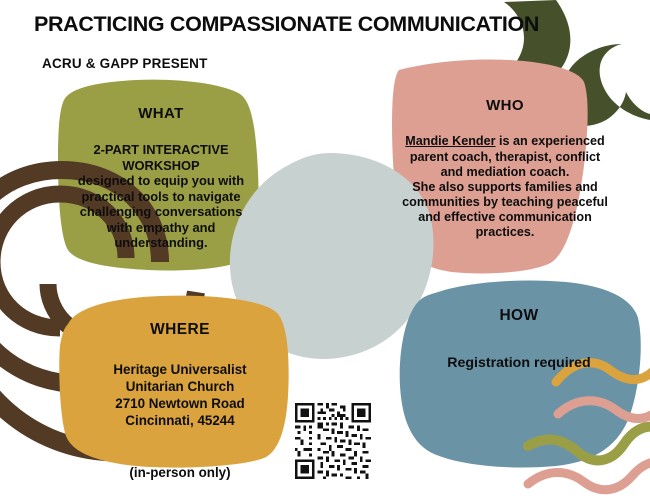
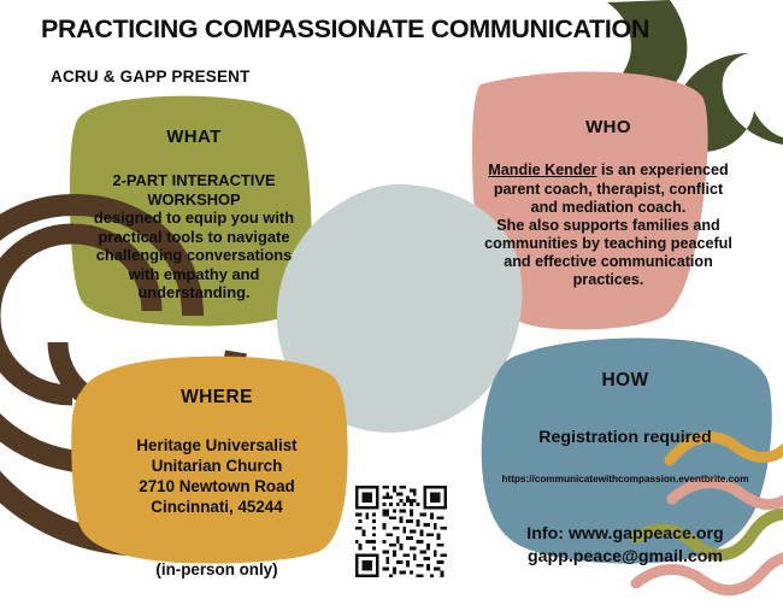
  PRACTICING COMPASSIONATE COMMUNICATION
  ACRU & GAPP PRESENT
  WHAT
  2-PART INTERACTIVE WORKSHOP
  designed to equip you with practical tools to navigate challenging conversations with empathy and understanding.
  WHO
  Mandie Kender is an experienced parent coach, therapist, conflict and mediation coach.
  She also supports families and communities by teaching peaceful and effective communication practices.
  WHERE
  Heritage Universalist
  Unitarian Church
  2710 Newtown Road
  Cincinnati, 45244
  (in-person only)
  HOW
  Registration required
+ https://communicatewithcompassion.eventbrite.com
+ Info: www.gappeace.org
+ gapp.peace@gmail.com
